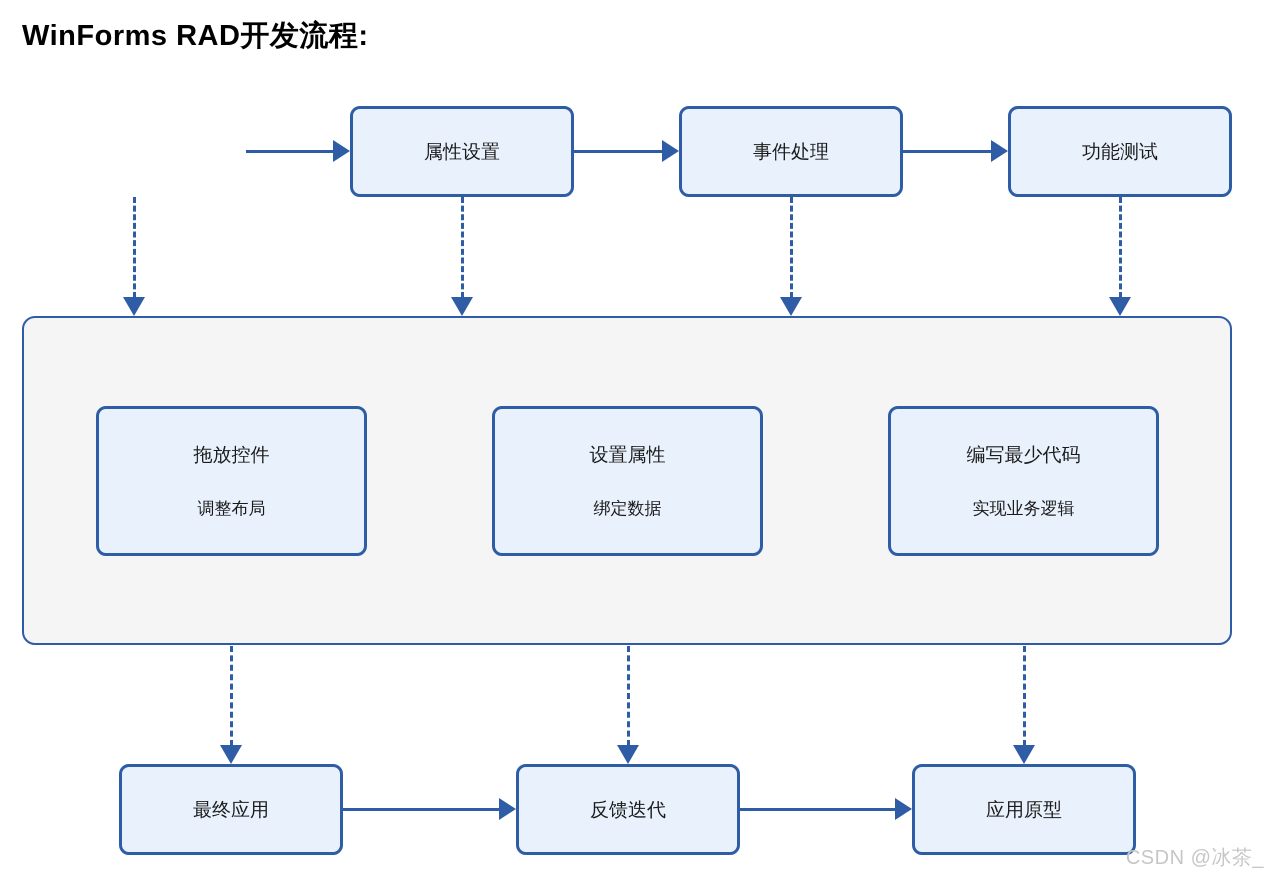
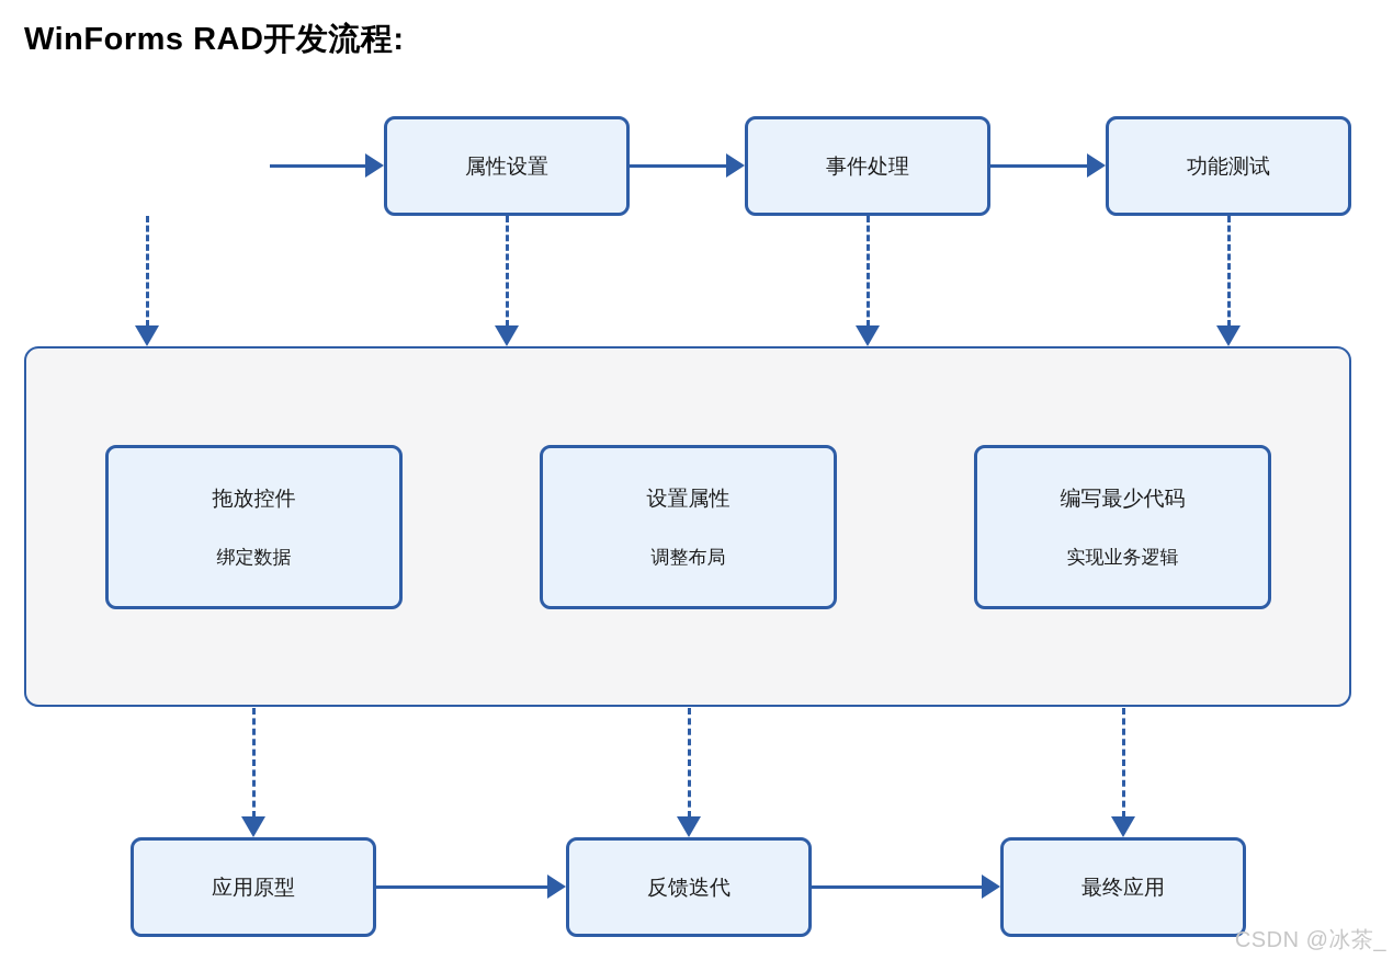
  WinForms RAD开发流程:
  属性设置
  事件处理
  功能测试
  拖放控件
- 调整布局
+ 绑定数据
  设置属性
- 绑定数据
+ 调整布局
  编写最少代码
  实现业务逻辑
- 最终应用
+ 应用原型
  反馈迭代
- 应用原型
+ 最终应用
  CSDN @冰茶_
